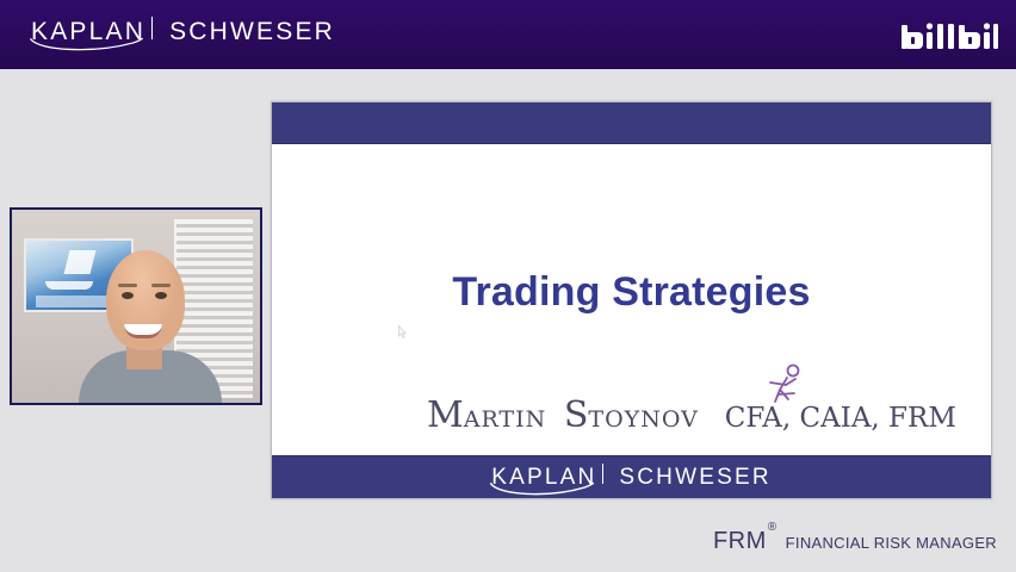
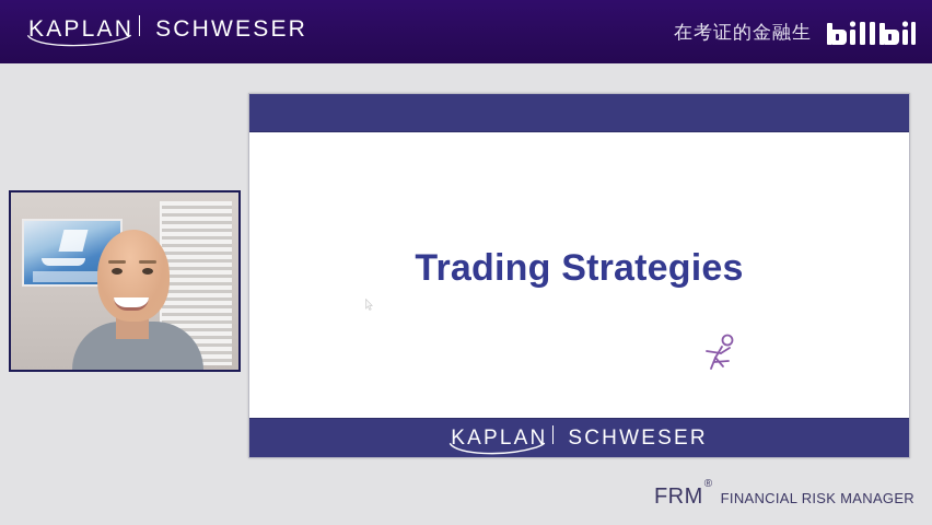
  KAPLAN
  SCHWESER
+ 在考证的金融生
  Trading Strategies
- MARTIN STOYNOV CFA, CAIA, FRM
  KAPLAN
  SCHWESER
  FRM®
  FINANCIAL RISK MANAGER
